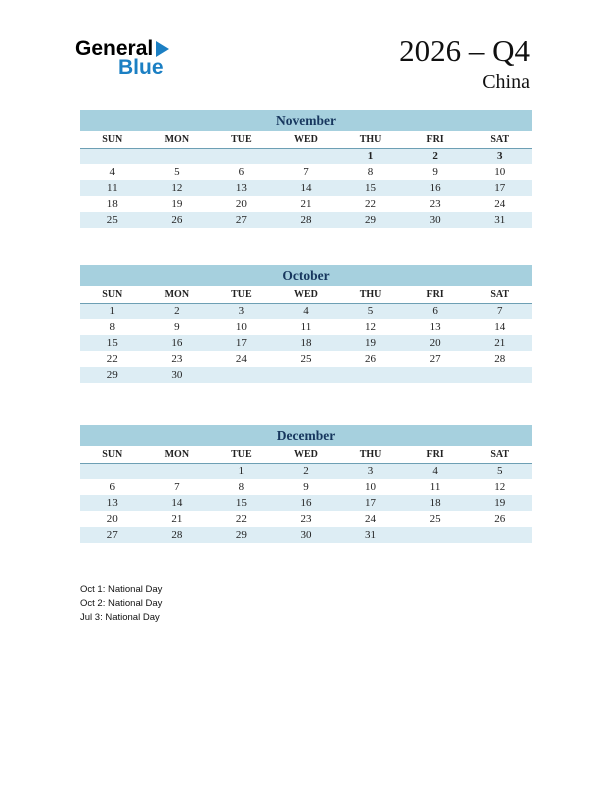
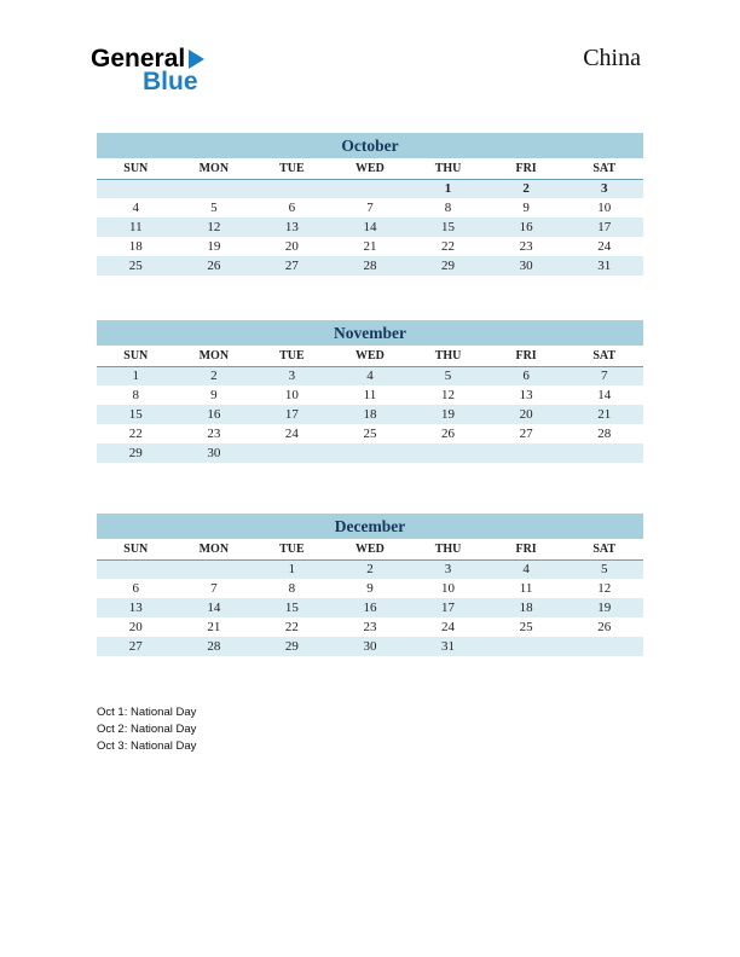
  General
  Blue
- 2026 – Q4
  China
- November
+ October
  SUN	MON	TUE	WED	THU	FRI	SAT
  				1	2	3
  4	5	6	7	8	9	10
  11	12	13	14	15	16	17
  18	19	20	21	22	23	24
  25	26	27	28	29	30	31
- October
+ November
  SUN	MON	TUE	WED	THU	FRI	SAT
  1	2	3	4	5	6	7
  8	9	10	11	12	13	14
  15	16	17	18	19	20	21
  22	23	24	25	26	27	28
  29	30
  December
  SUN	MON	TUE	WED	THU	FRI	SAT
  		1	2	3	4	5
  6	7	8	9	10	11	12
  13	14	15	16	17	18	19
  20	21	22	23	24	25	26
  27	28	29	30	31
  Oct 1: National Day
  Oct 2: National Day
- Jul 3: National Day
+ Oct 3: National Day
